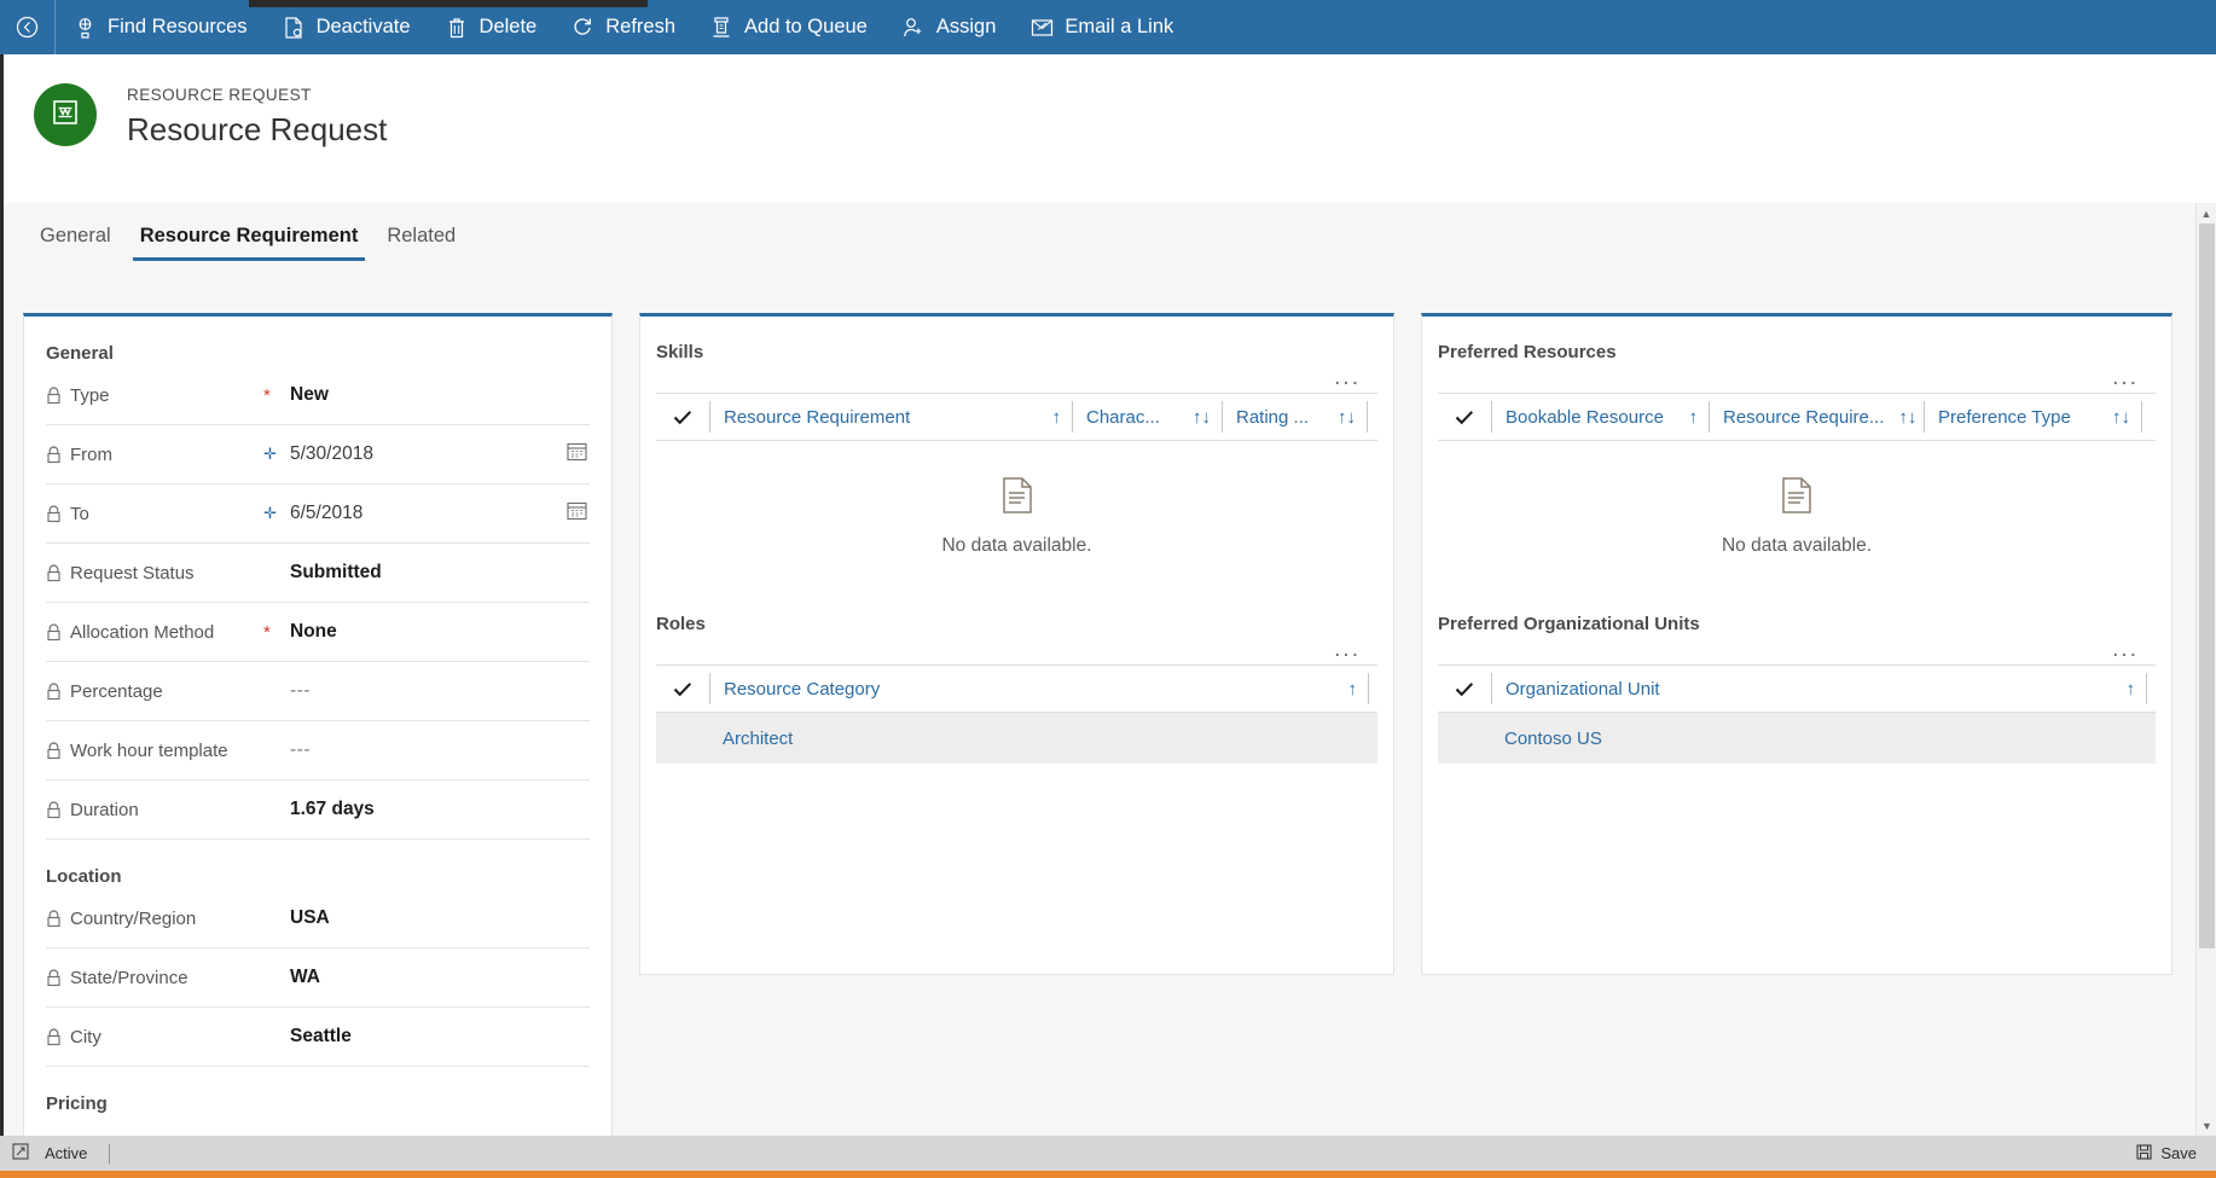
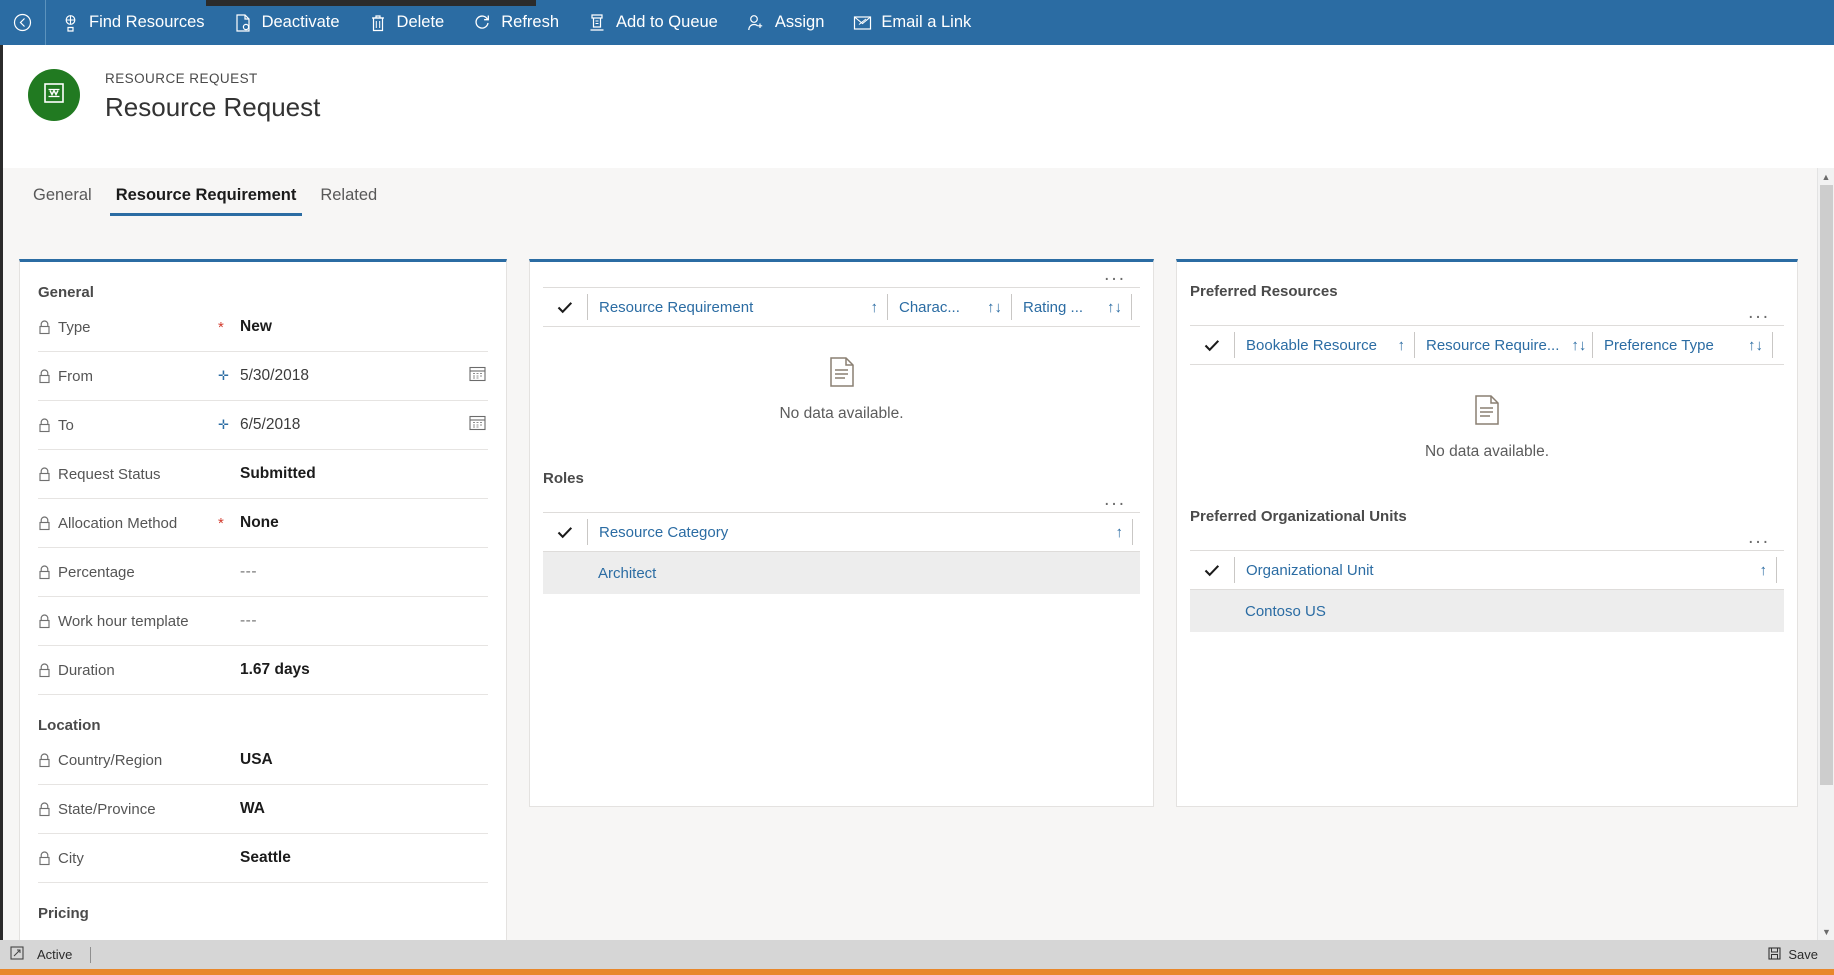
  Find Resources
  Deactivate
  Delete
  Refresh
  Add to Queue
  Assign
  Email a Link
  RESOURCE REQUEST
  Resource Request
  General
  Resource Requirement
  Related
  General
  Type
  *
  New
  From
  ✛
  5/30/2018
  To
  ✛
  6/5/2018
  Request Status
  Submitted
  Allocation Method
  *
  None
  Percentage
  ---
  Work hour template
  ---
  Duration
  1.67 days
  Location
  Country/Region
  USA
  State/Province
  WA
  City
  Seattle
  Pricing
- Skills
  ...
  Resource Requirement
  ↑
  Charac...
  ↑↓
  Rating ...
  ↑↓
  No data available.
  Roles
  ...
  Resource Category
  ↑
  Architect
  Preferred Resources
  ...
  Bookable Resource
  ↑
  Resource Require...
  ↑↓
  Preference Type
  ↑↓
  No data available.
  Preferred Organizational Units
  ...
  Organizational Unit
  ↑
  Contoso US
  ▲
  ▼
  Active
  Save
